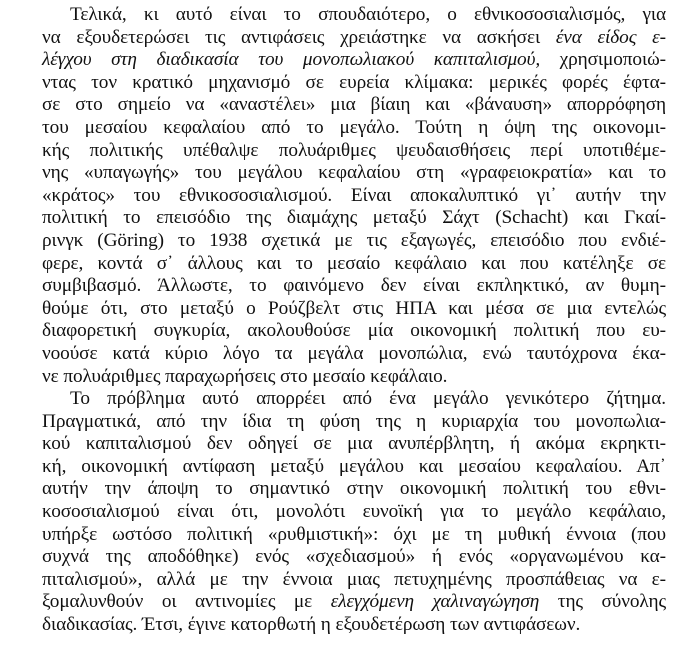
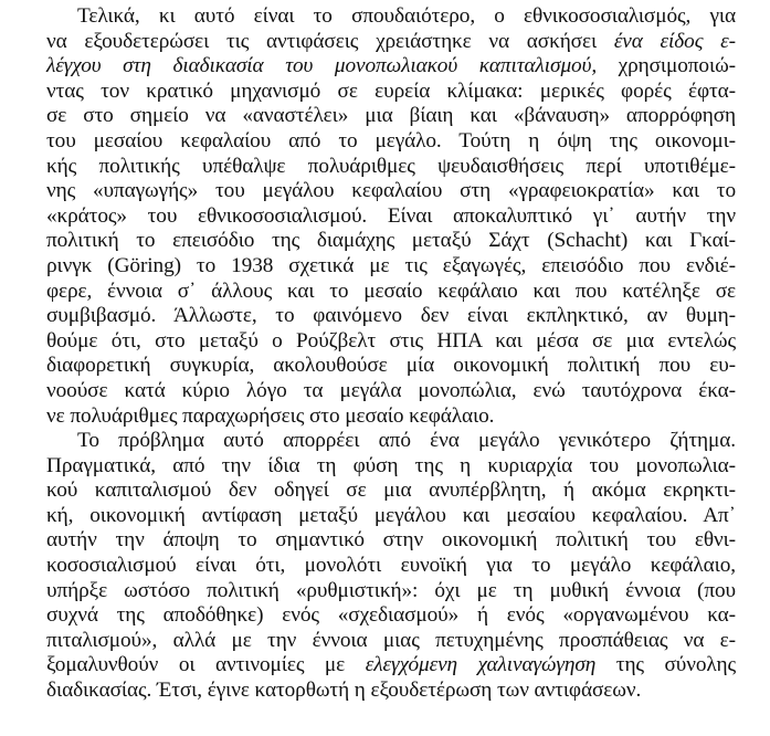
  Τελικά, κι αυτό είναι το σπουδαιότερο, ο εθνικοσοσιαλισμός, για
  να εξουδετερώσει τις αντιφάσεις χρειάστηκε να ασκήσει ένα είδος ε-
  λέγχου στη διαδικασία του μονοπωλιακού καπιταλισμού, χρησιμοποιώ-
  ντας τον κρατικό μηχανισμό σε ευρεία κλίμακα: μερικές φορές έφτα-
  σε στο σημείο να «αναστέλει» μια βίαιη και «βάναυση» απορρόφηση
  του μεσαίου κεφαλαίου από το μεγάλο. Τούτη η όψη της οικονομι-
  κής πολιτικής υπέθαλψε πολυάριθμες ψευδαισθήσεις περί υποτιθέμε-
  νης «υπαγωγής» του μεγάλου κεφαλαίου στη «γραφειοκρατία» και το
  «κράτος» του εθνικοσοσιαλισμού. Είναι αποκαλυπτικό γι᾿ αυτήν την
  πολιτική το επεισόδιο της διαμάχης μεταξύ Σάχτ (Schacht) και Γκαί-
  ρινγκ (Göring) το 1938 σχετικά με τις εξαγωγές, επεισόδιο που ενδιέ-
- φερε, κοντά σ᾿ άλλους και το μεσαίο κεφάλαιο και που κατέληξε σε
+ φερε, έννοια σ᾿ άλλους και το μεσαίο κεφάλαιο και που κατέληξε σε
  συμβιβασμό. Άλλωστε, το φαινόμενο δεν είναι εκπληκτικό, αν θυμη-
  θούμε ότι, στο μεταξύ ο Ρούζβελτ στις ΗΠΑ και μέσα σε μια εντελώς
  διαφορετική συγκυρία, ακολουθούσε μία οικονομική πολιτική που ευ-
  νοούσε κατά κύριο λόγο τα μεγάλα μονοπώλια, ενώ ταυτόχρονα έκα-
  νε πολυάριθμες παραχωρήσεις στο μεσαίο κεφάλαιο.
  Το πρόβλημα αυτό απορρέει από ένα μεγάλο γενικότερο ζήτημα.
  Πραγματικά, από την ίδια τη φύση της η κυριαρχία του μονοπωλια-
  κού καπιταλισμού δεν οδηγεί σε μια ανυπέρβλητη, ή ακόμα εκρηκτι-
  κή, οικονομική αντίφαση μεταξύ μεγάλου και μεσαίου κεφαλαίου. Απ᾿
  αυτήν την άποψη το σημαντικό στην οικονομική πολιτική του εθνι-
  κοσοσιαλισμού είναι ότι, μονολότι ευνοϊκή για το μεγάλο κεφάλαιο,
  υπήρξε ωστόσο πολιτική «ρυθμιστική»: όχι με τη μυθική έννοια (που
  συχνά της αποδόθηκε) ενός «σχεδιασμού» ή ενός «οργανωμένου κα-
  πιταλισμού», αλλά με την έννοια μιας πετυχημένης προσπάθειας να ε-
  ξομαλυνθούν οι αντινομίες με ελεγχόμενη χαλιναγώγηση της σύνολης
  διαδικασίας. Έτσι, έγινε κατορθωτή η εξουδετέρωση των αντιφάσεων.
